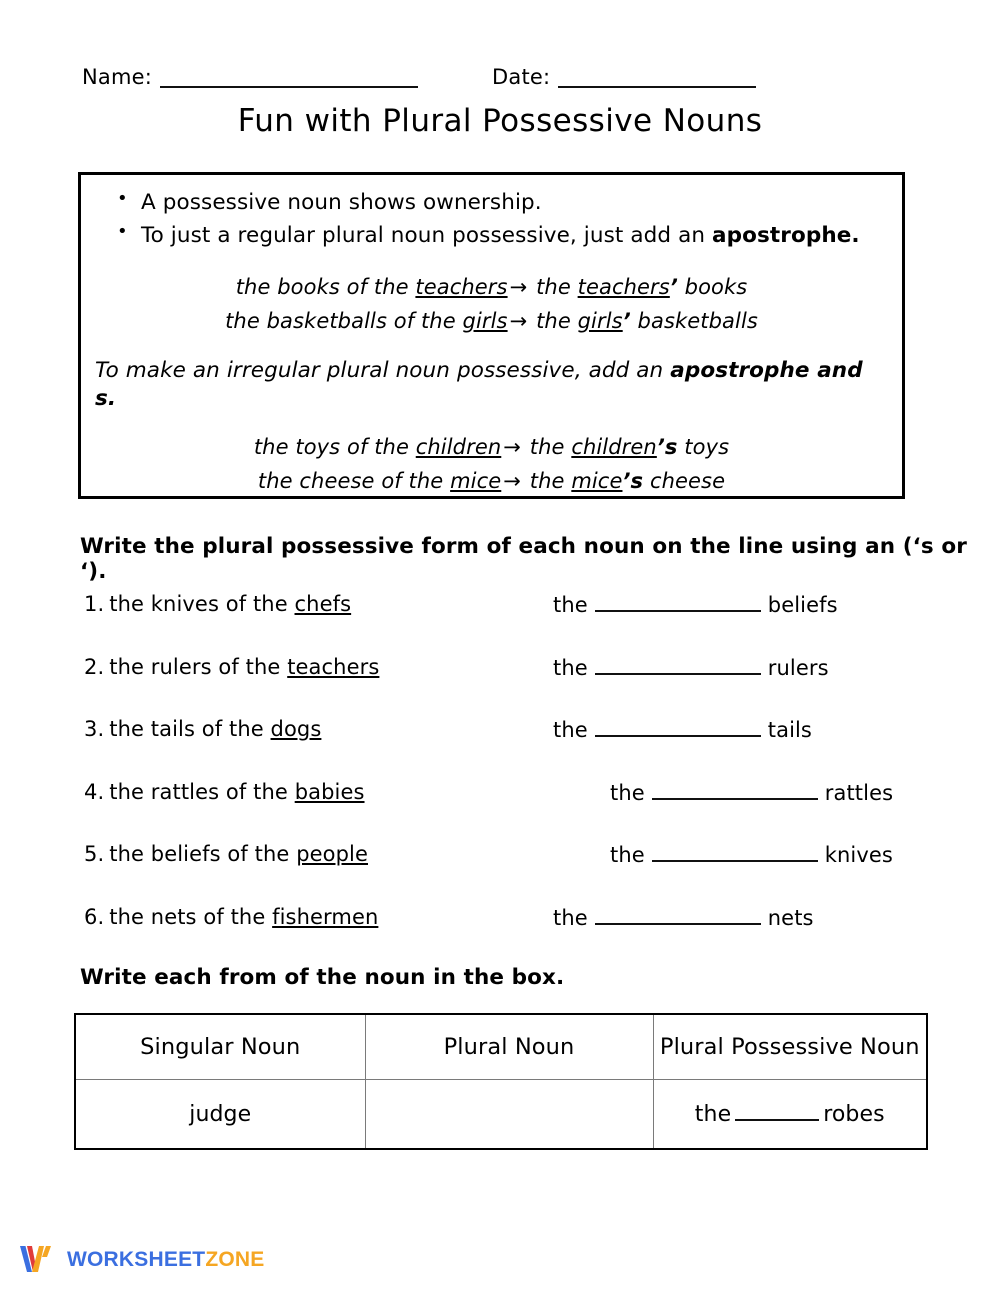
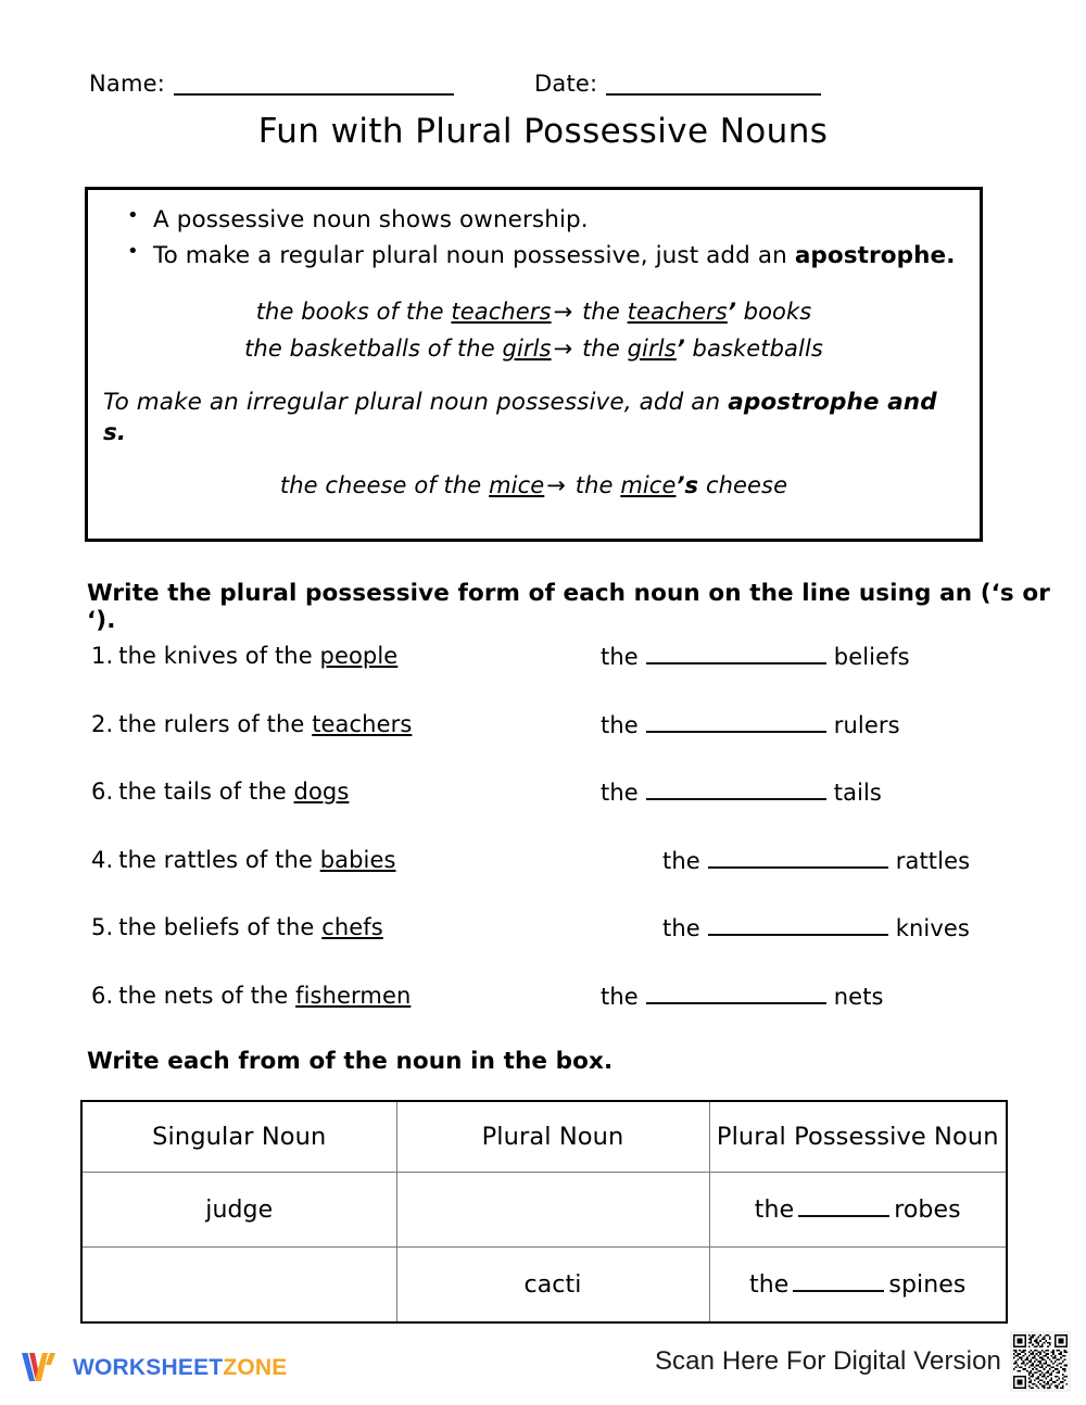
  Name:
  Date:
  Fun with Plural Possessive Nouns
  A possessive noun shows ownership.
- To just a regular plural noun possessive, just add an apostrophe.
+ To make a regular plural noun possessive, just add an apostrophe.
  the books of the teachers→ the teachers’ books
  the basketballs of the girls→ the girls’ basketballs
  To make an irregular plural noun possessive, add an apostrophe and s.
- the toys of the children→ the children’s toys
  the cheese of the mice→ the mice’s cheese
  Write the plural possessive form of each noun on the line using an (‘s or ‘).
- 1. the knives of the chefs
+ 1. the knives of the people
  the
  beliefs
  2. the rulers of the teachers
  the
  rulers
- 3. the tails of the dogs
+ 6. the tails of the dogs
  the
  tails
  4. the rattles of the babies
  the
  rattles
- 5. the beliefs of the people
+ 5. the beliefs of the chefs
  the
  knives
  6. the nets of the fishermen
  the
  nets
  Write each from of the noun in the box.
  Singular Noun	Plural Noun	Plural Possessive Noun
  judge		the robes
+ 	cacti	the spines
  WORKSHEETZONE
+ Scan Here For Digital Version
